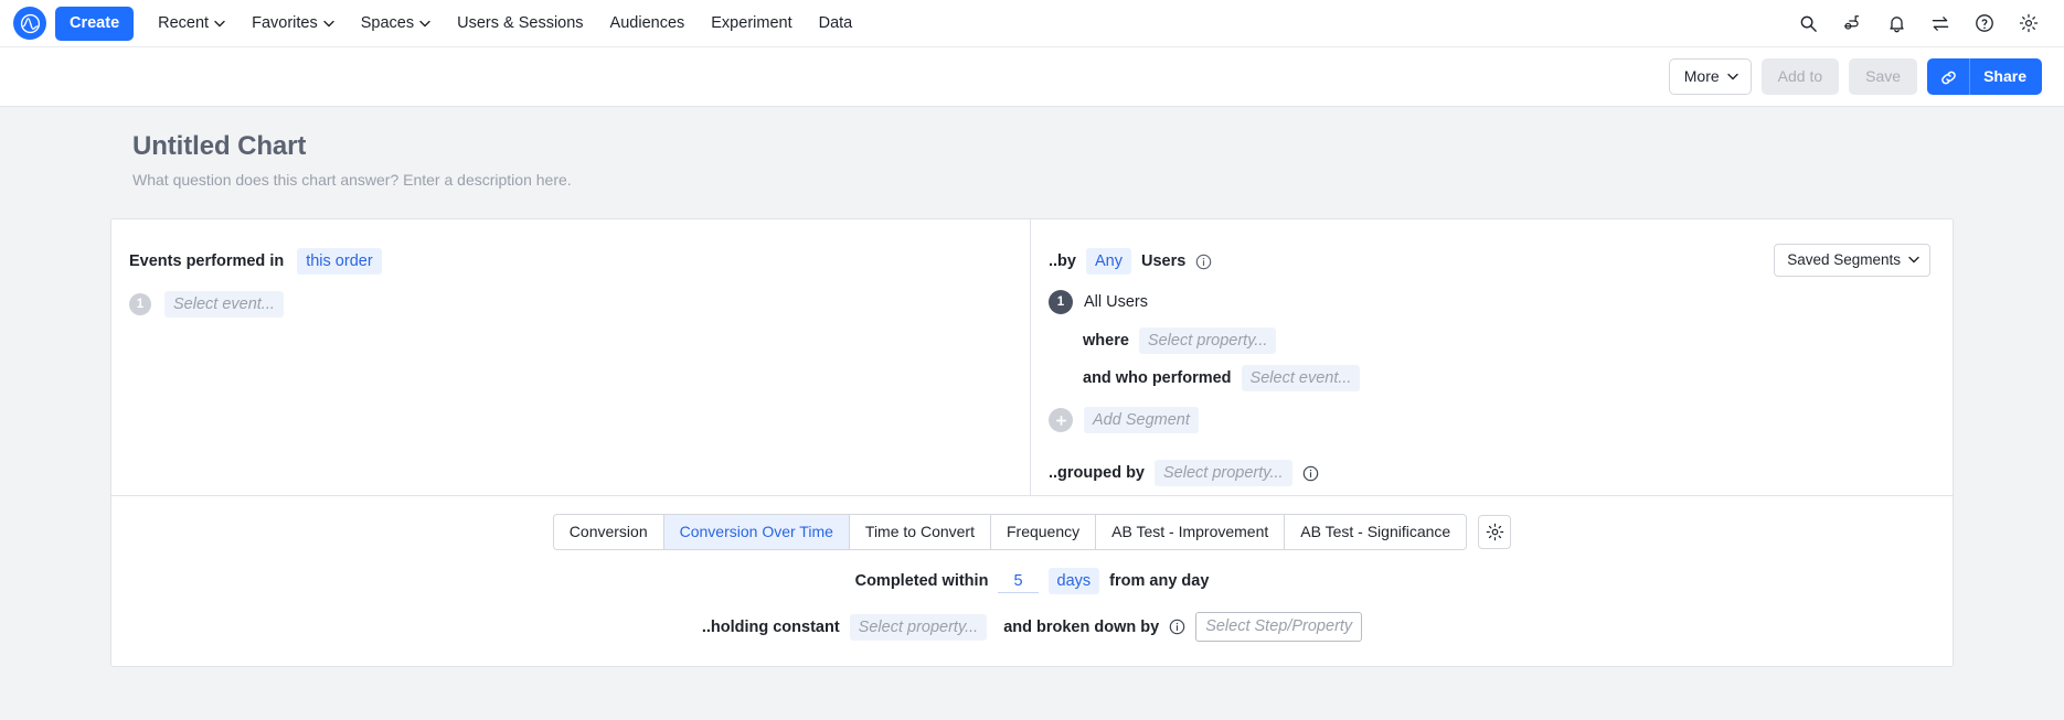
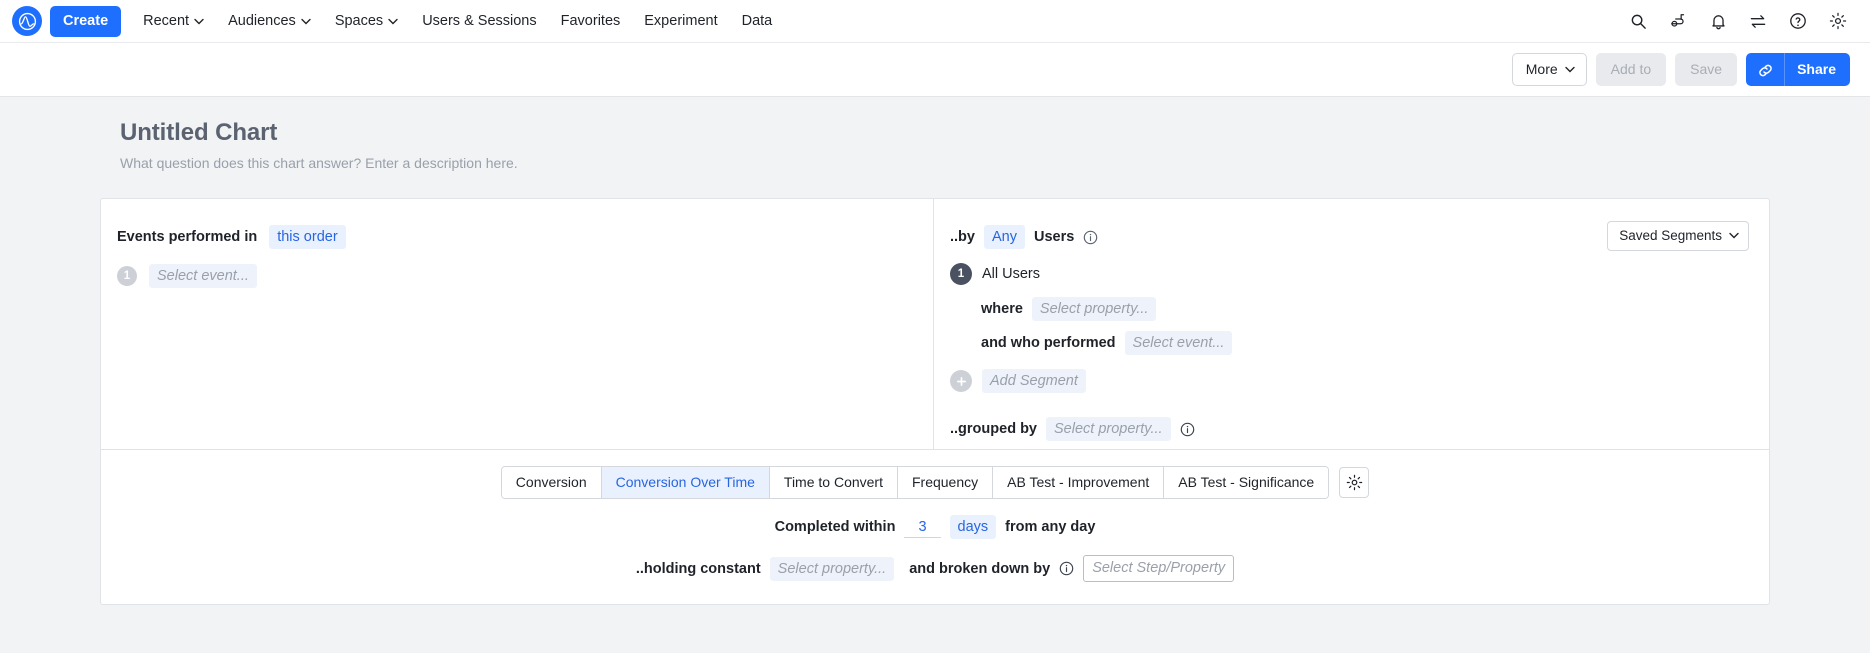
  Create
  Recent
- Favorites
+ Audiences
  Spaces
  Users & Sessions
- Audiences
+ Favorites
  Experiment
  Data
  More
  Add to
  Save
  Share
  Untitled Chart
  What question does this chart answer? Enter a description here.
  Events performed in
  this order
  1
  Select event...
  Saved Segments
  ..by
  Any
  Users
  1
  All Users
  where
  Select property...
  and who performed
  Select event...
  Add Segment
  ..grouped by
  Select property...
  Conversion
  Conversion Over Time
  Time to Convert
  Frequency
  AB Test - Improvement
  AB Test - Significance
  Completed within
- 5
+ 3
  days
  from any day
  ..holding constant
  Select property...
  and broken down by
  Select Step/Property
